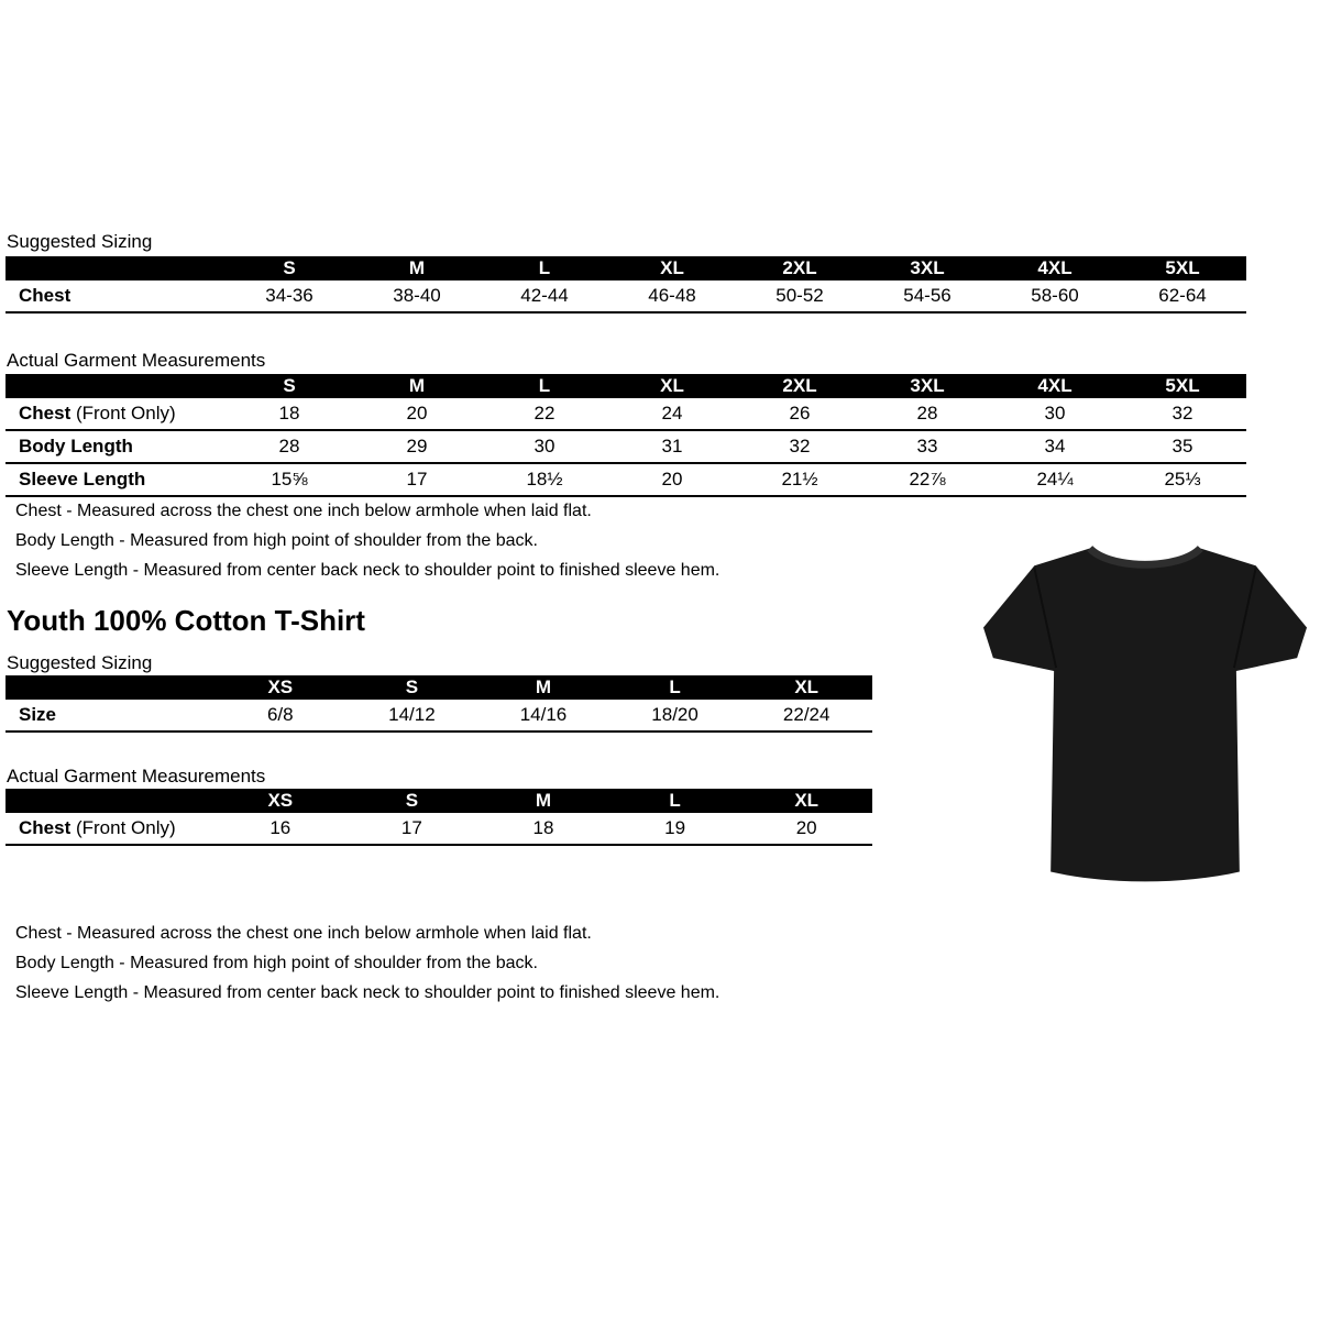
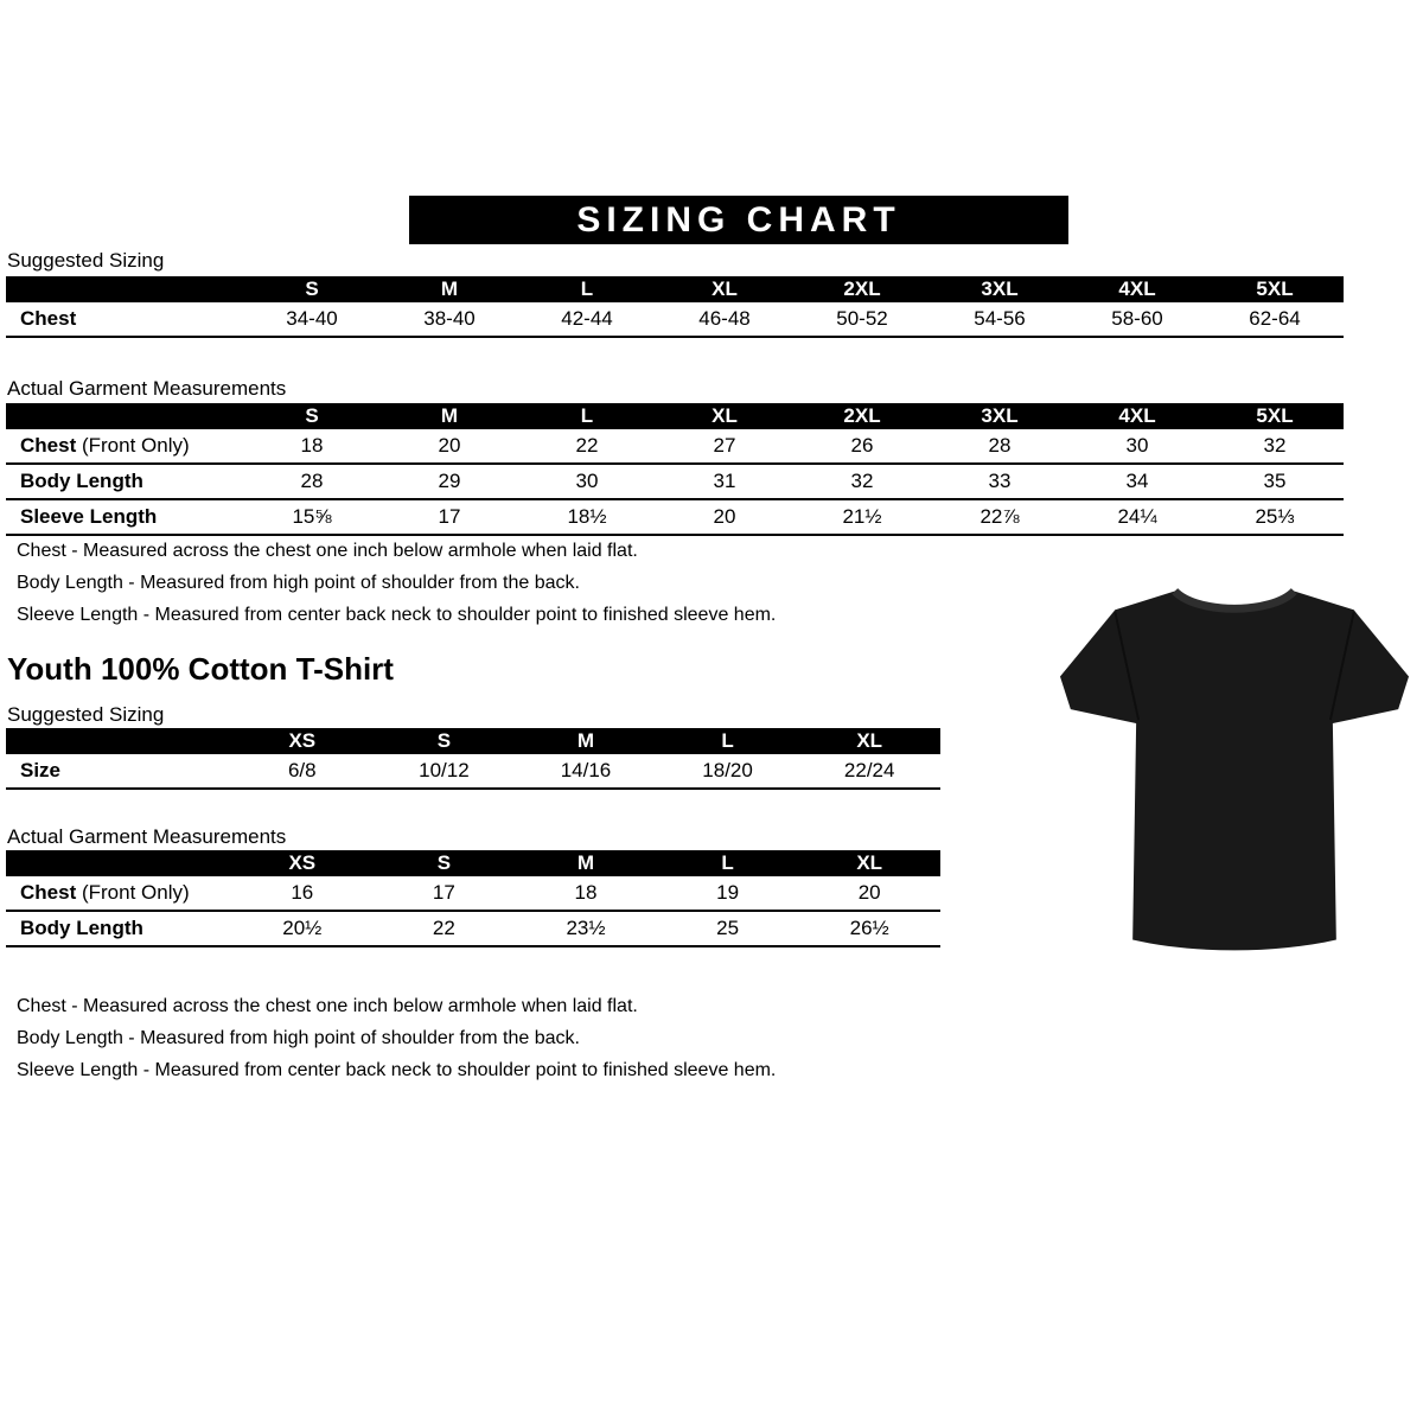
+ SIZING CHART
  Suggested Sizing
  	S	M	L	XL	2XL	3XL	4XL	5XL
- Chest	34-36	38-40	42-44	46-48	50-52	54-56	58-60	62-64
+ Chest	34-40	38-40	42-44	46-48	50-52	54-56	58-60	62-64
  Actual Garment Measurements
  	S	M	L	XL	2XL	3XL	4XL	5XL
- Chest (Front Only)	18	20	22	24	26	28	30	32
+ Chest (Front Only)	18	20	22	27	26	28	30	32
  Body Length	28	29	30	31	32	33	34	35
  Sleeve Length	15⅝	17	18½	20	21½	22⅞	24¼	25⅓
  Chest - Measured across the chest one inch below armhole when laid flat.
  Body Length - Measured from high point of shoulder from the back.
  Sleeve Length - Measured from center back neck to shoulder point to finished sleeve hem.
  Youth 100% Cotton T-Shirt
  Suggested Sizing
  	XS	S	M	L	XL
- Size	6/8	14/12	14/16	18/20	22/24
+ Size	6/8	10/12	14/16	18/20	22/24
  Actual Garment Measurements
  	XS	S	M	L	XL
  Chest (Front Only)	16	17	18	19	20
+ Body Length	20½	22	23½	25	26½
  Chest - Measured across the chest one inch below armhole when laid flat.
  Body Length - Measured from high point of shoulder from the back.
  Sleeve Length - Measured from center back neck to shoulder point to finished sleeve hem.
